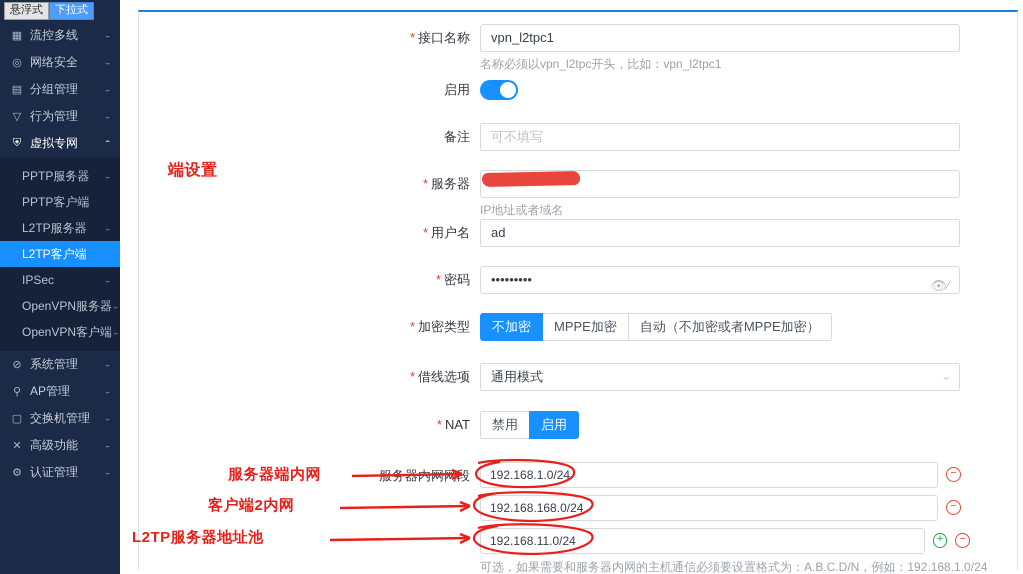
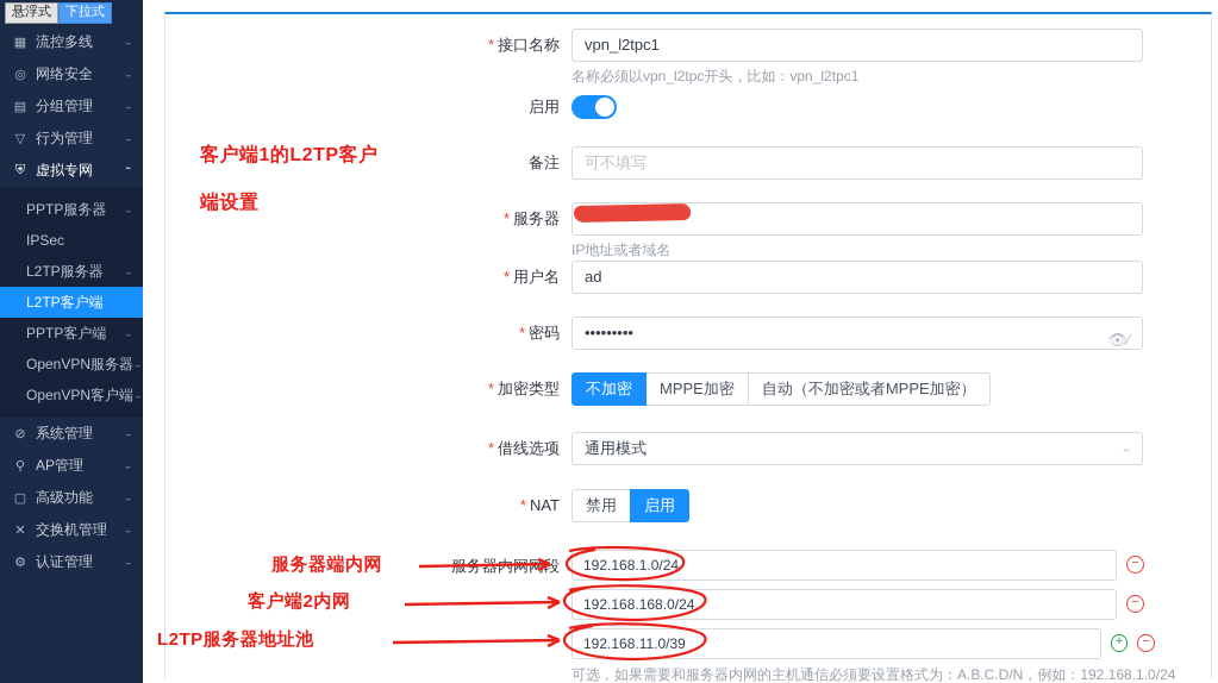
  ▦
  流控多线
  ⌄
  ◎
  网络安全
  ▤
  分组管理
  ⌄
  ▽
  行为管理
  ⌄
  ⛨
  虚拟专网
  ⌃
  PPTP服务器
  ⌄
- PPTP客户端
+ IPSec
  L2TP服务器
  ⌄
  L2TP客户端
- IPSec
+ PPTP客户端
  ⌄
  OpenVPN服务器
  ⌄
  OpenVPN客户端
  ⌄
  ⊘
  系统管理
  ⌄
  ⚲
  AP管理
  ⌄
  ▢
- 交换机管理
+ 高级功能
  ⌄
  ✕
- 高级功能
+ 交换机管理
  ⌄
  ⚙
  认证管理
  ⌄
  悬浮式
  下拉式
  * 接口名称
  vpn_l2tpc1
  名称必须以vpn_l2tpc开头，比如：vpn_l2tpc1
  启用
  备注
  可不填写
  * 服务器
  IP地址或者域名
  * 用户名
  ad
  * 密码
  •••••••••
  👁⁄
  * 加密类型
  不加密
  MPPE加密
  自动（不加密或者MPPE加密）
  * 借线选项
  通用模式
  ⌄
  * NAT
  禁用
  启用
  192.168.1.0/24
  −
  192.168.168.0/24
  −
- 192.168.11.0/24
+ 192.168.11.0/39
  +
  −
  可选，如果需要和服务器内网的主机通信必须要设置格式为：A.B.C.D/N，例如：192.168.1.0/24
+ 客户端1的L2TP客户
  端设置
  服务器端内网
  客户端2内网
  L2TP服务器地址池
